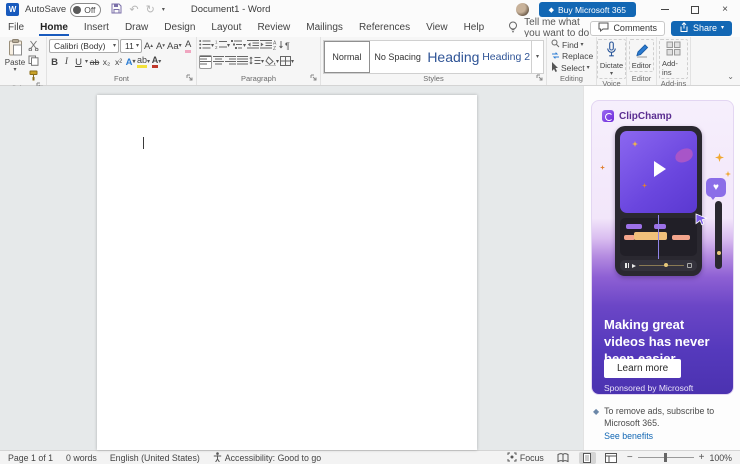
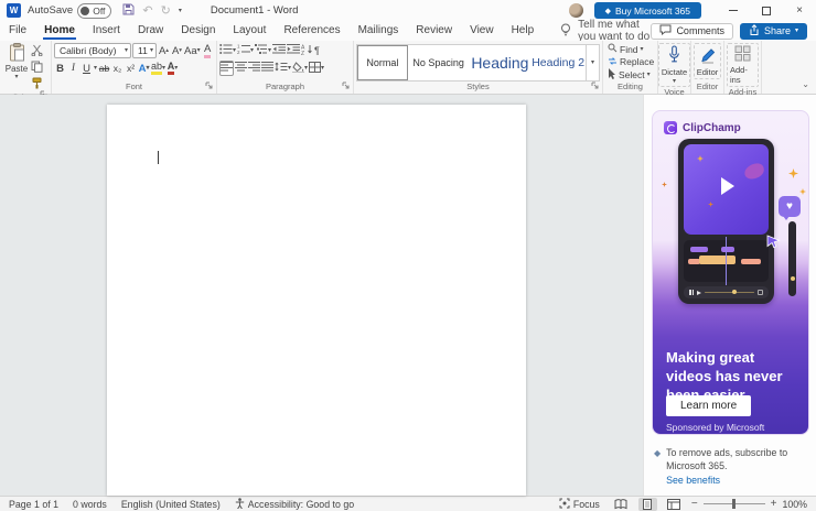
  W
  AutoSave
  Off
  ↶
  ↻
  Document1 - Word
  Buy Microsoft 365
  ×
  File
  Home
  Insert
  Draw
  Design
  Layout
- Review
+ References
  Mailings
- References
+ Review
  View
  Help
  Tell me what you want to do
  Comments
  Share
  Paste
  Calibri (Body)
  11
  A
  A
  Aa
  A
  B
  I
  U
  ab
  x₂
  x²
  A
  ab
  A
  Font
  ¶
  Paragraph
  Normal
  No Spacing
  Heading
  Heading 2
  Styles
  Find
  Replace
  Select
  Editing
  Dictate
  Voice
  Editor
  Editor
  Add-ins
  Add-ins
  ⌄
  ClipChamp
  ♥
  Making great videos has never
  Learn more
  Sponsored by Microsoft
  ◆
  To remove ads, subscribe to Microsoft 365.
  See benefits
  Page 1 of 1
  0 words
  English (United States)
  Accessibility: Good to go
  Focus
  −
  +
  100%
